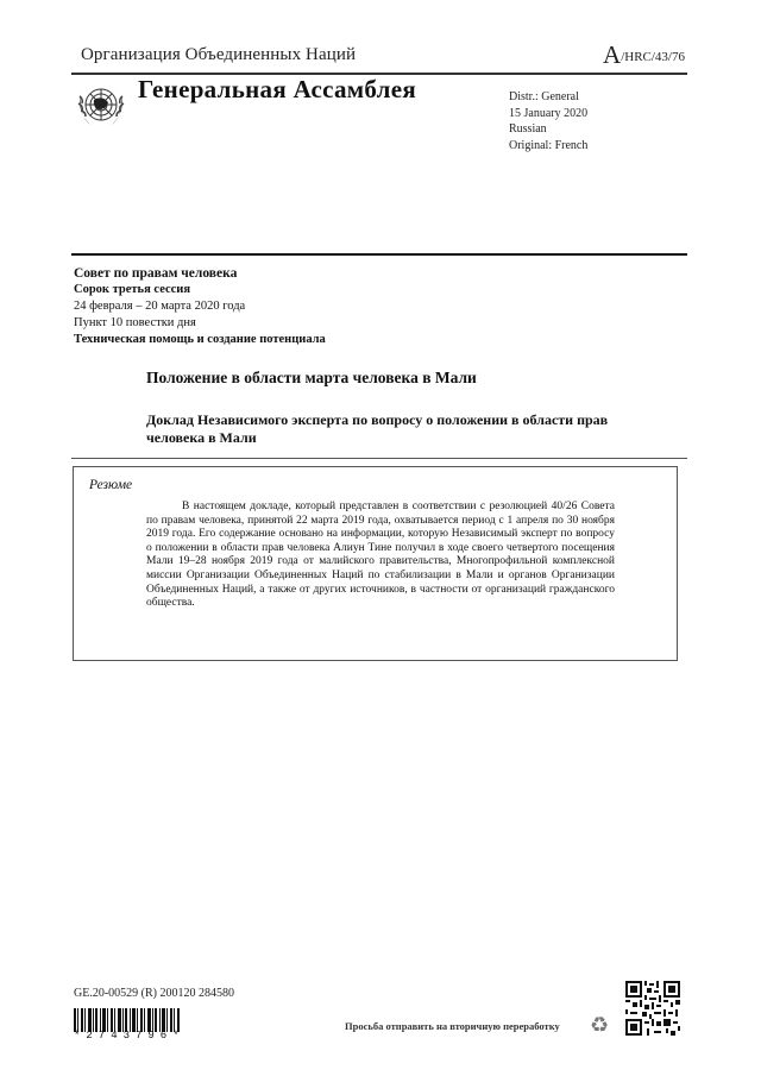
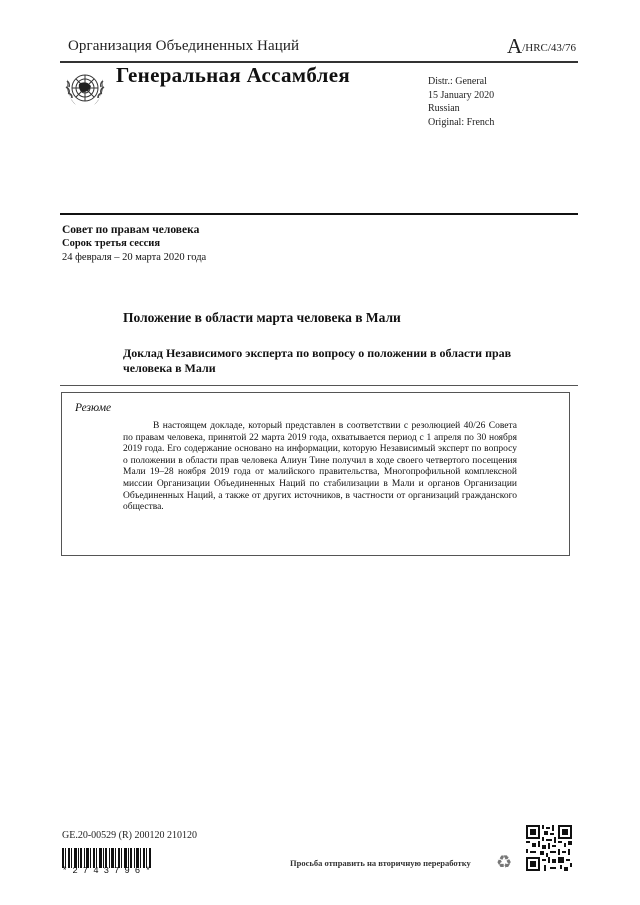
  Организация Объединенных Наций
  A/HRC/43/76
  Генеральная Ассамблея
  Distr.: General
  15 January 2020
  Russian
  Original: French
  Совет по правам человека
  Сорок третья сессия
  24 февраля – 20 марта 2020 года
- Пункт 10 повестки дня
- Техническая помощь и создание потенциала
  Положение в области марта человека в Мали
  Доклад Независимого эксперта по вопросу о положении в области прав человека в Мали
  Резюме
  В настоящем докладе, который представлен в соответствии с резолюцией 40/26 Совета по правам человека, принятой 22 марта 2019 года, охватывается период с 1 апреля по 30 ноября 2019 года. Его содержание основано на информации, которую Независимый эксперт по вопросу о положении в области прав человека Алиун Тине получил в ходе своего четвертого посещения Мали 19–28 ноября 2019 года от малийского правительства, Многопрофильной комплексной миссии Организации Объединенных Наций по стабилизации в Мали и органов Организации Объединенных Наций, а также от других источников, в частности от организаций гражданского общества.
- GE.20-00529 (R) 200120 284580
+ GE.20-00529 (R) 200120 210120
  *2743796*
  Просьба отправить на вторичную переработку
  ♻
